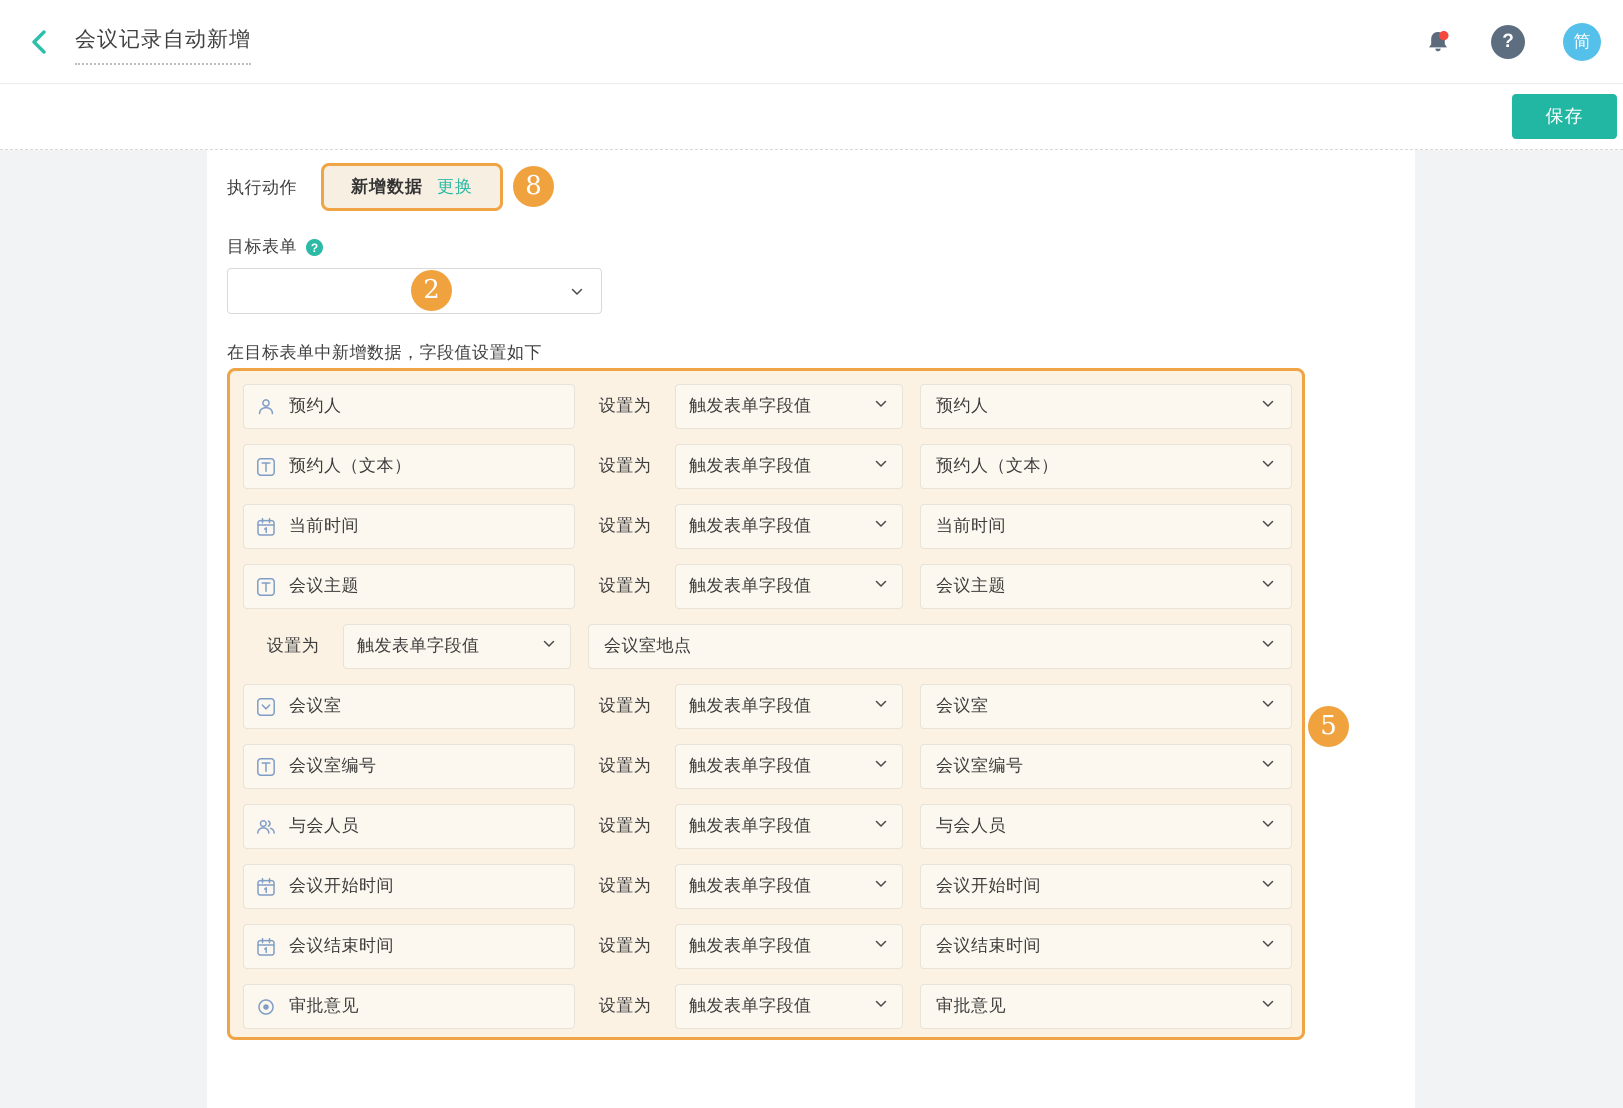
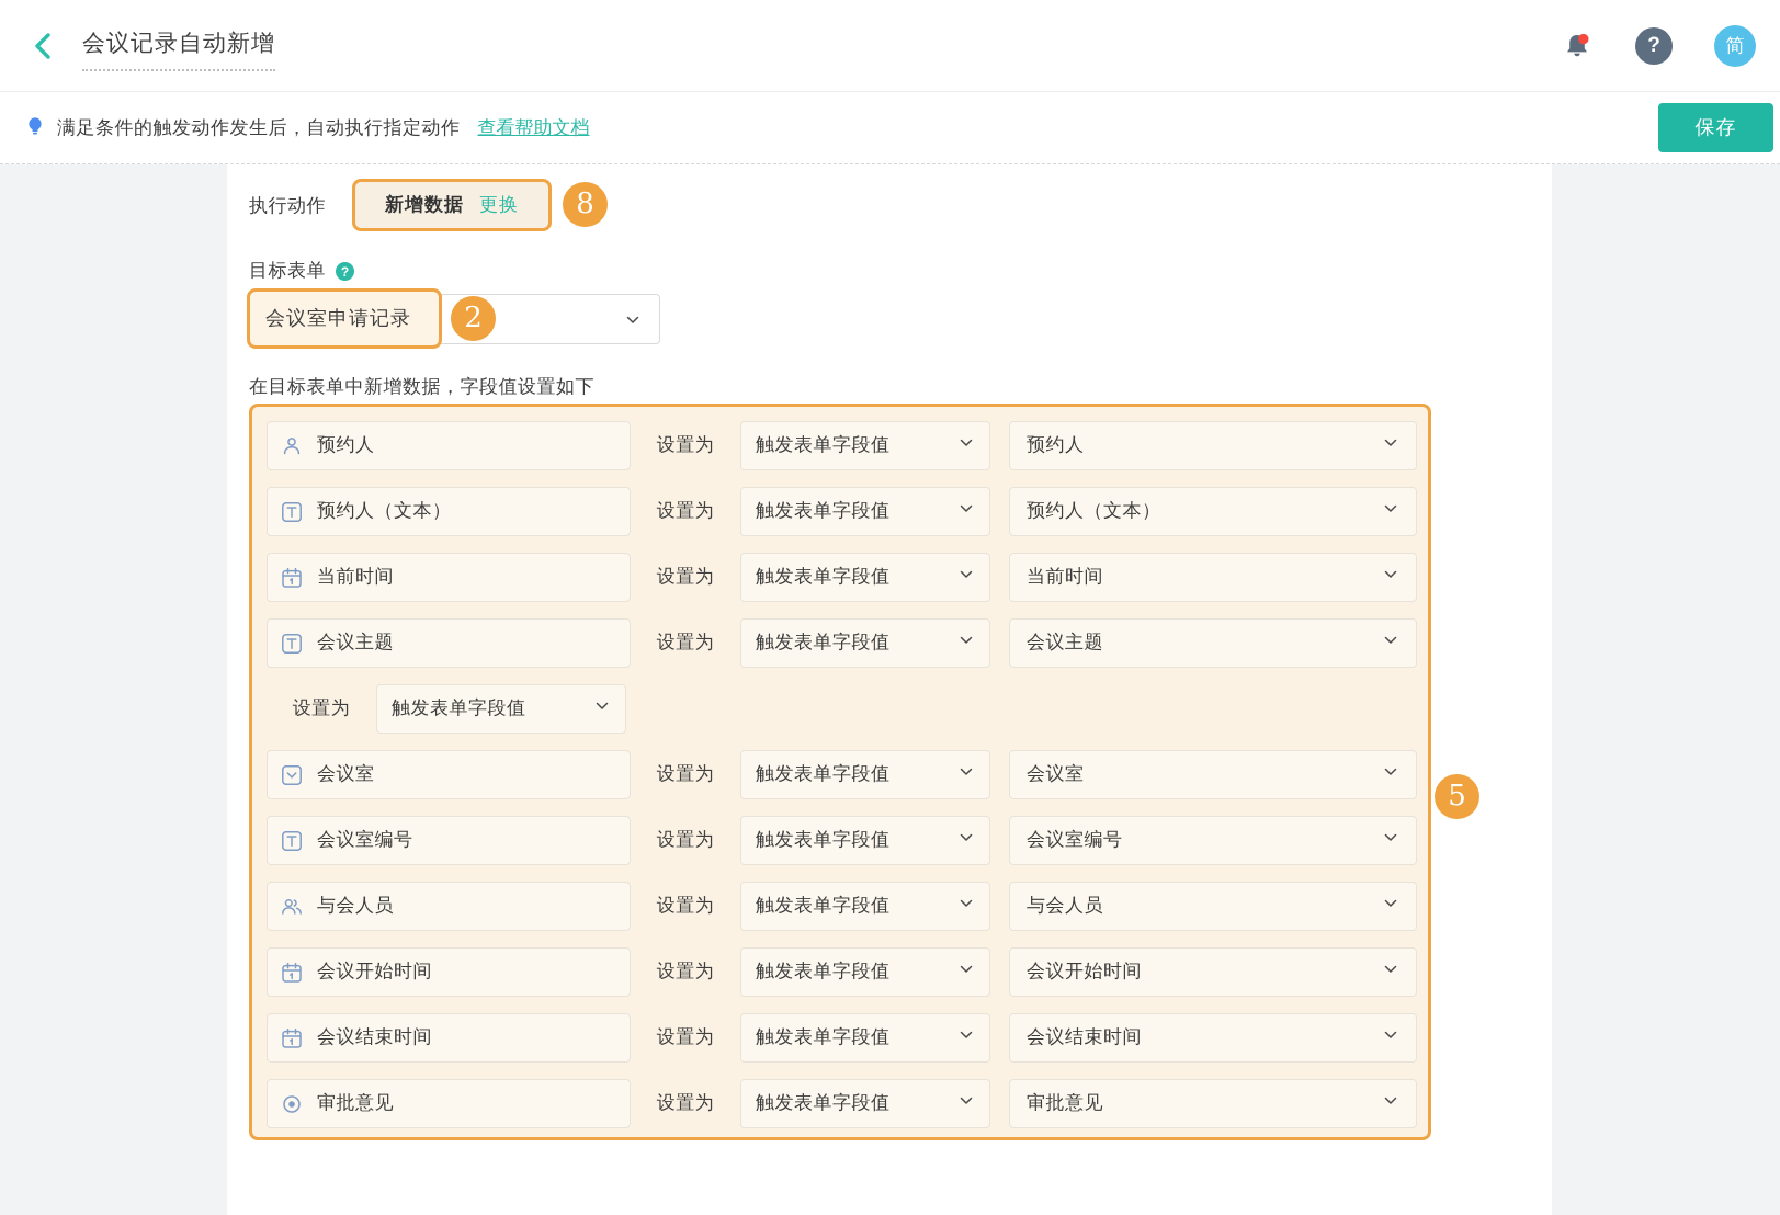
  会议记录自动新增
  ?
  简
+ 满足条件的触发动作发生后，自动执行指定动作
+ 查看帮助文档
  保存
  执行动作
  新增数据
  更换
  8
  目标表单
  ?
+ 会议室申请记录
  2
  在目标表单中新增数据，字段值设置如下
  预约人
  设置为
  触发表单字段值
  预约人
  预约人（文本）
  设置为
  触发表单字段值
  预约人（文本）
  当前时间
  设置为
  触发表单字段值
  当前时间
  会议主题
  设置为
  触发表单字段值
  会议主题
  设置为
  触发表单字段值
- 会议室地点
  会议室
  设置为
  触发表单字段值
  会议室
  会议室编号
  设置为
  触发表单字段值
  会议室编号
  与会人员
  设置为
  触发表单字段值
  与会人员
  会议开始时间
  设置为
  触发表单字段值
  会议开始时间
  会议结束时间
  设置为
  触发表单字段值
  会议结束时间
  审批意见
  设置为
  触发表单字段值
  审批意见
  5
